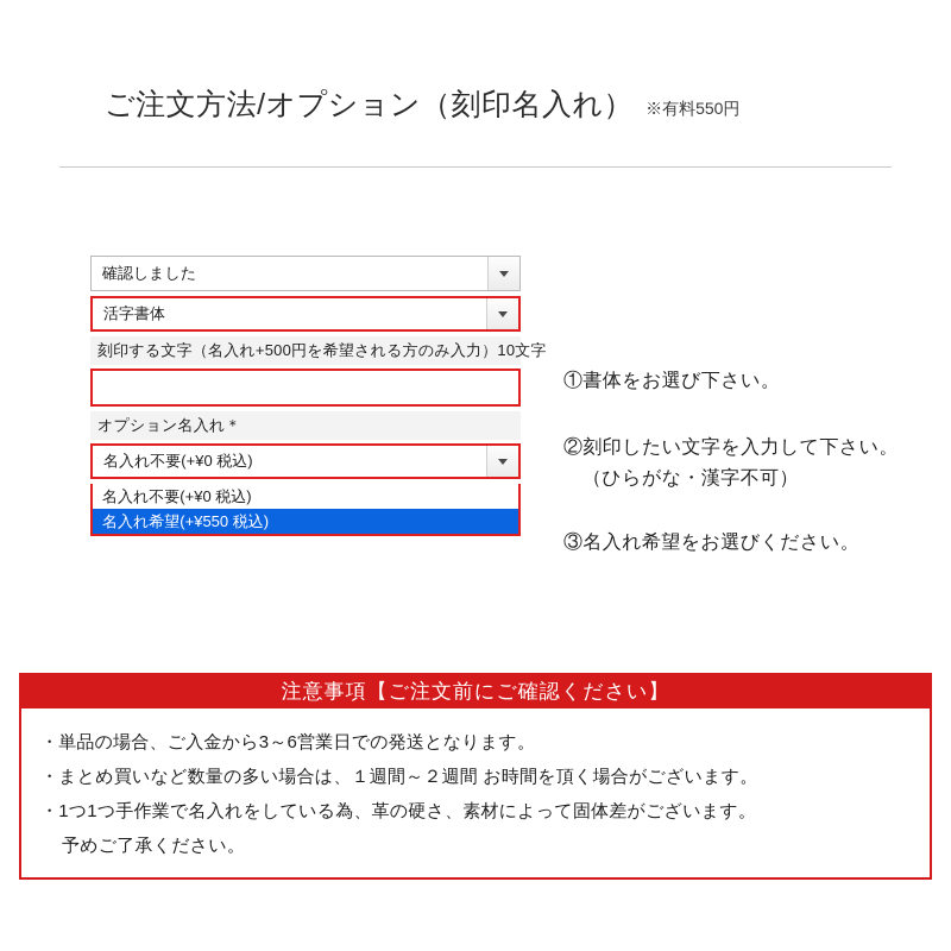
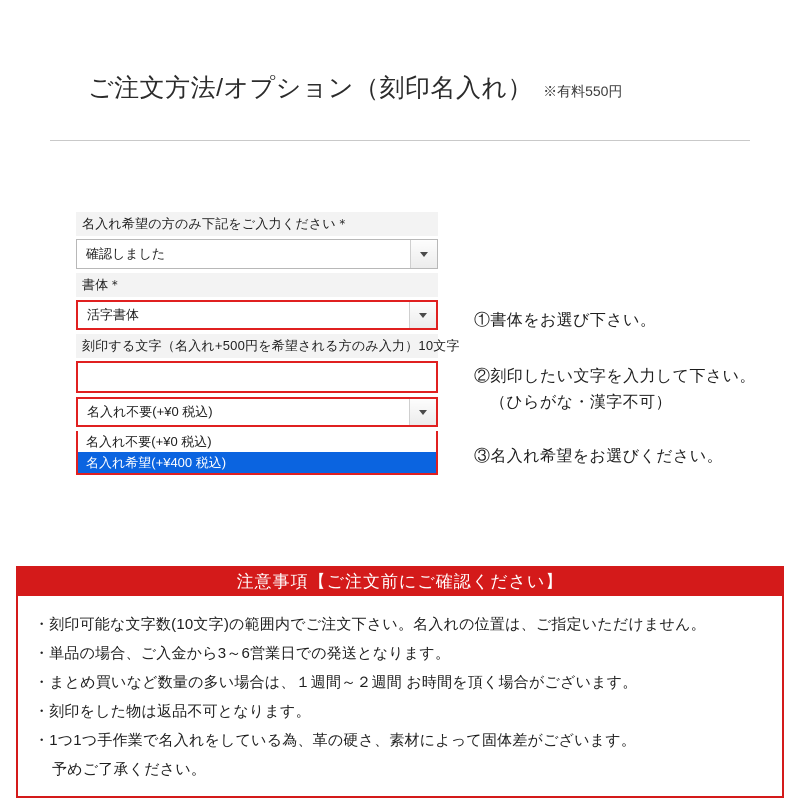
  ご注文方法/オプション（刻印名入れ）
  ※有料550円
+ 名入れ希望の方のみ下記をご入力ください＊
  確認しました
+ 書体＊
  活字書体
  刻印する文字（名入れ+500円を希望される方のみ入力）10文字
- オプション名入れ＊
  名入れ不要(+¥0 税込)
  名入れ不要(+¥0 税込)
- 名入れ希望(+¥550 税込)
+ 名入れ希望(+¥400 税込)
  ①書体をお選び下さい。
  ②刻印したい文字を入力して下さい。
  （ひらがな・漢字不可）
  ③名入れ希望をお選びください。
  注意事項【ご注文前にご確認ください】
+ ・刻印可能な文字数(10文字)の範囲内でご注文下さい。名入れの位置は、ご指定いただけません。
  ・単品の場合、ご入金から3～6営業日での発送となります。
  ・まとめ買いなど数量の多い場合は、１週間～２週間 お時間を頂く場合がございます。
+ ・刻印をした物は返品不可となります。
  ・1つ1つ手作業で名入れをしている為、革の硬さ、素材によって固体差がございます。
  予めご了承ください。
